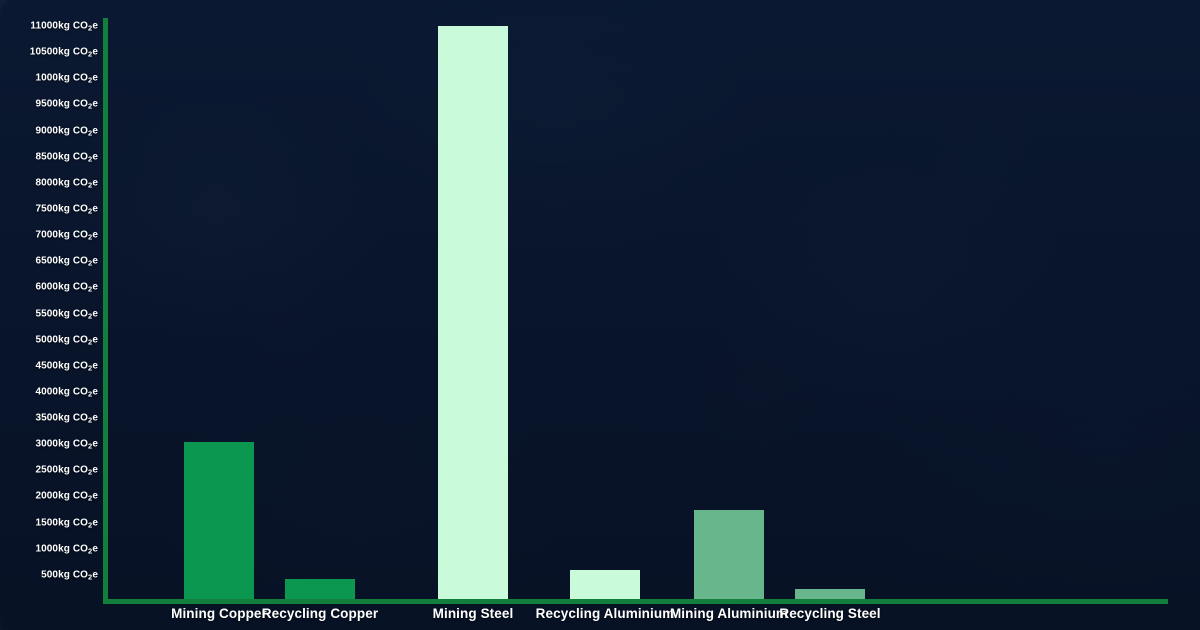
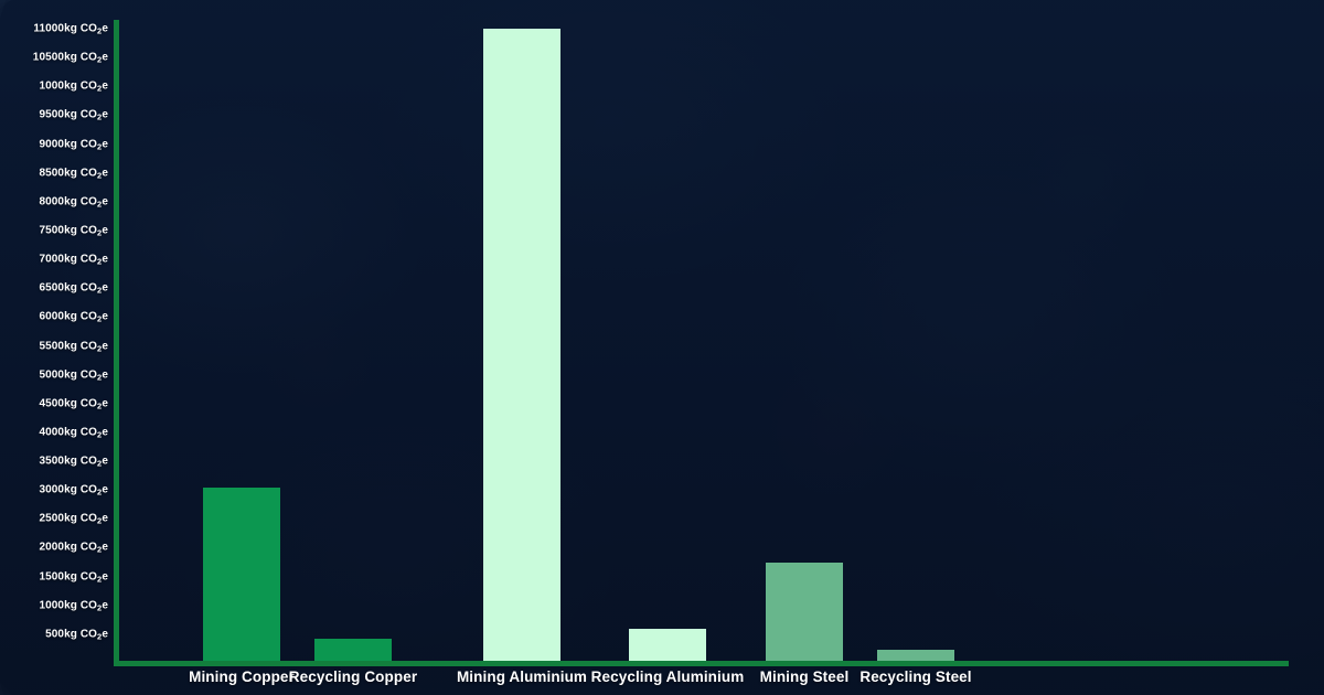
  500kg CO2e
  1000kg CO2e
  1500kg CO2e
  2000kg CO2e
  2500kg CO2e
  3000kg CO2e
  3500kg CO2e
  4000kg CO2e
  4500kg CO2e
  5000kg CO2e
  5500kg CO2e
  6000kg CO2e
  6500kg CO2e
  7000kg CO2e
  7500kg CO2e
  8000kg CO2e
  8500kg CO2e
  9000kg CO2e
  9500kg CO2e
  1000kg CO2e
  10500kg CO2e
  11000kg CO2e
  Mining Copper
  Recycling Copper
- Mining Steel
+ Mining Aluminium
  Recycling Aluminium
- Mining Aluminium
+ Mining Steel
  Recycling Steel
